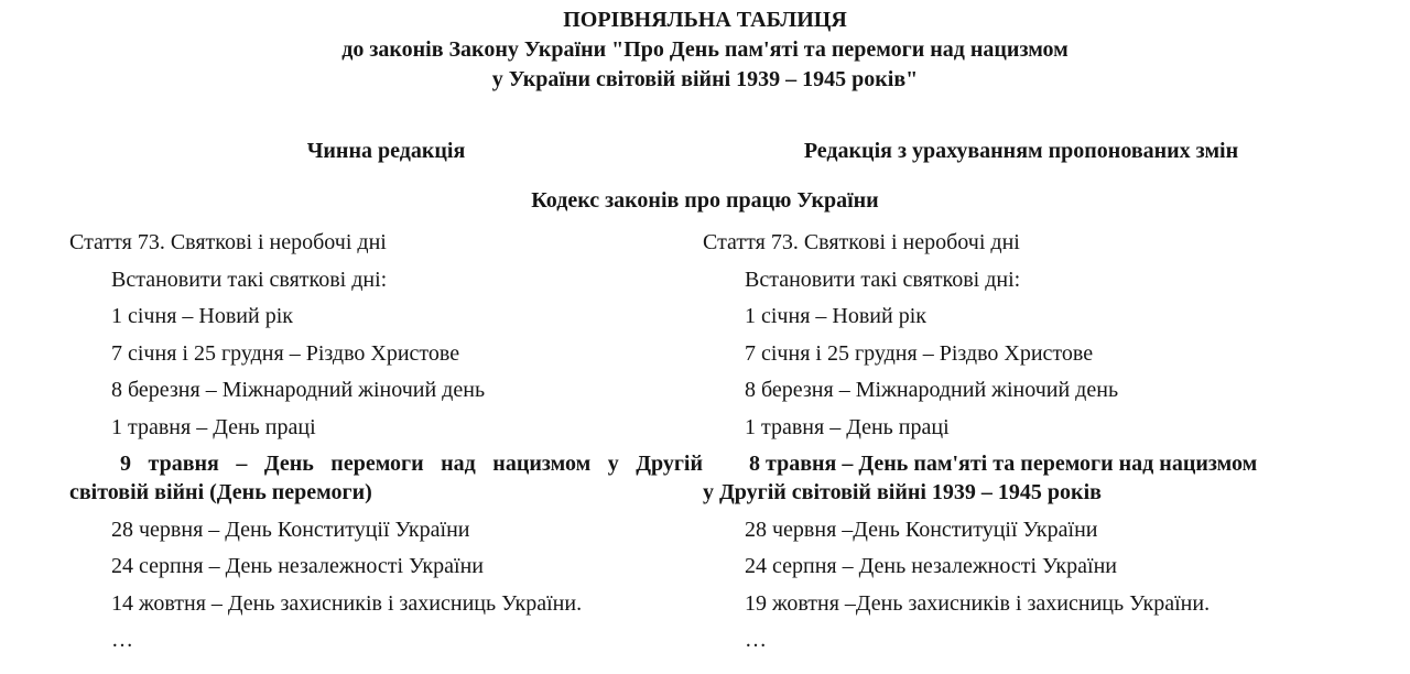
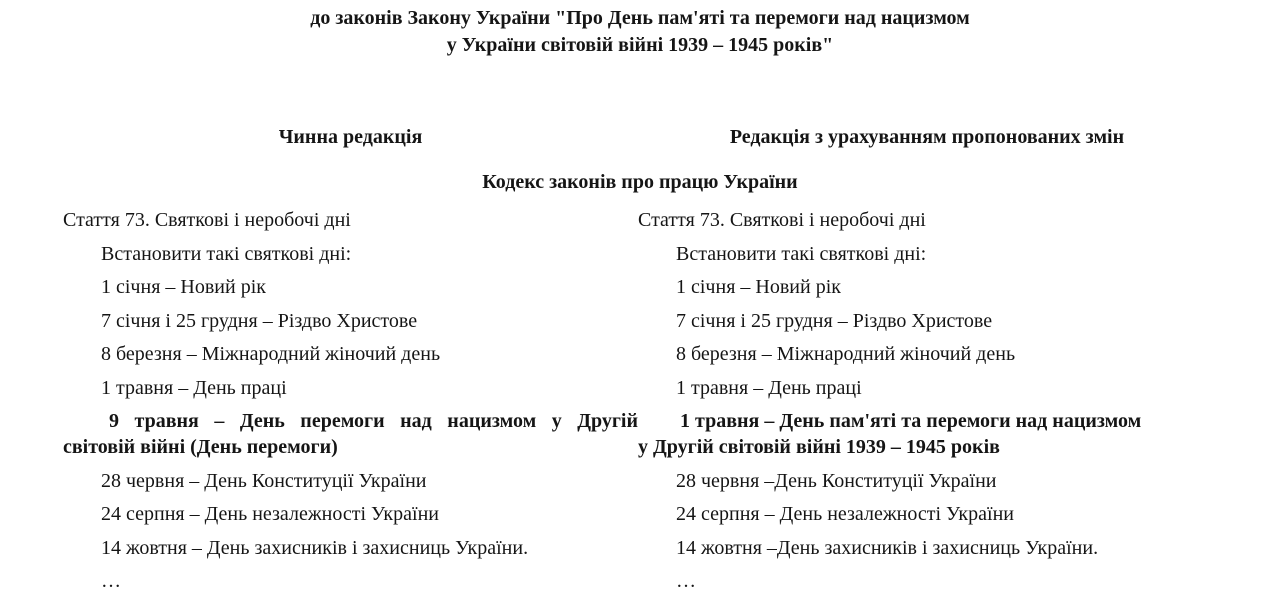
- ПОРІВНЯЛЬНА ТАБЛИЦЯ
  до законів Закону України "Про День пам'яті та перемоги над нацизмом
  у України світовій війні 1939 – 1945 років"
  Чинна редакція
  Редакція з урахуванням пропонованих змін
  Кодекс законів про працю України
  Стаття 73. Святкові і неробочі дні
  Встановити такі святкові дні:
  1 січня – Новий рік
  7 січня і 25 грудня – Різдво Христове
  8 березня – Міжнародний жіночий день
  1 травня – День праці
  9 травня – День перемоги над нацизмом у Другій
  світовій війні (День перемоги)
  28 червня – День Конституції України
  24 серпня – День незалежності України
  14 жовтня – День захисників і захисниць України.
  …
  Стаття 73. Святкові і неробочі дні
  Встановити такі святкові дні:
  1 січня – Новий рік
  7 січня і 25 грудня – Різдво Христове
  8 березня – Міжнародний жіночий день
  1 травня – День праці
- 8 травня – День пам'яті та перемоги над нацизмом
+ 1 травня – День пам'яті та перемоги над нацизмом
  у Другій світовій війні 1939 – 1945 років
  28 червня –День Конституції України
  24 серпня – День незалежності України
- 19 жовтня –День захисників і захисниць України.
+ 14 жовтня –День захисників і захисниць України.
  …
